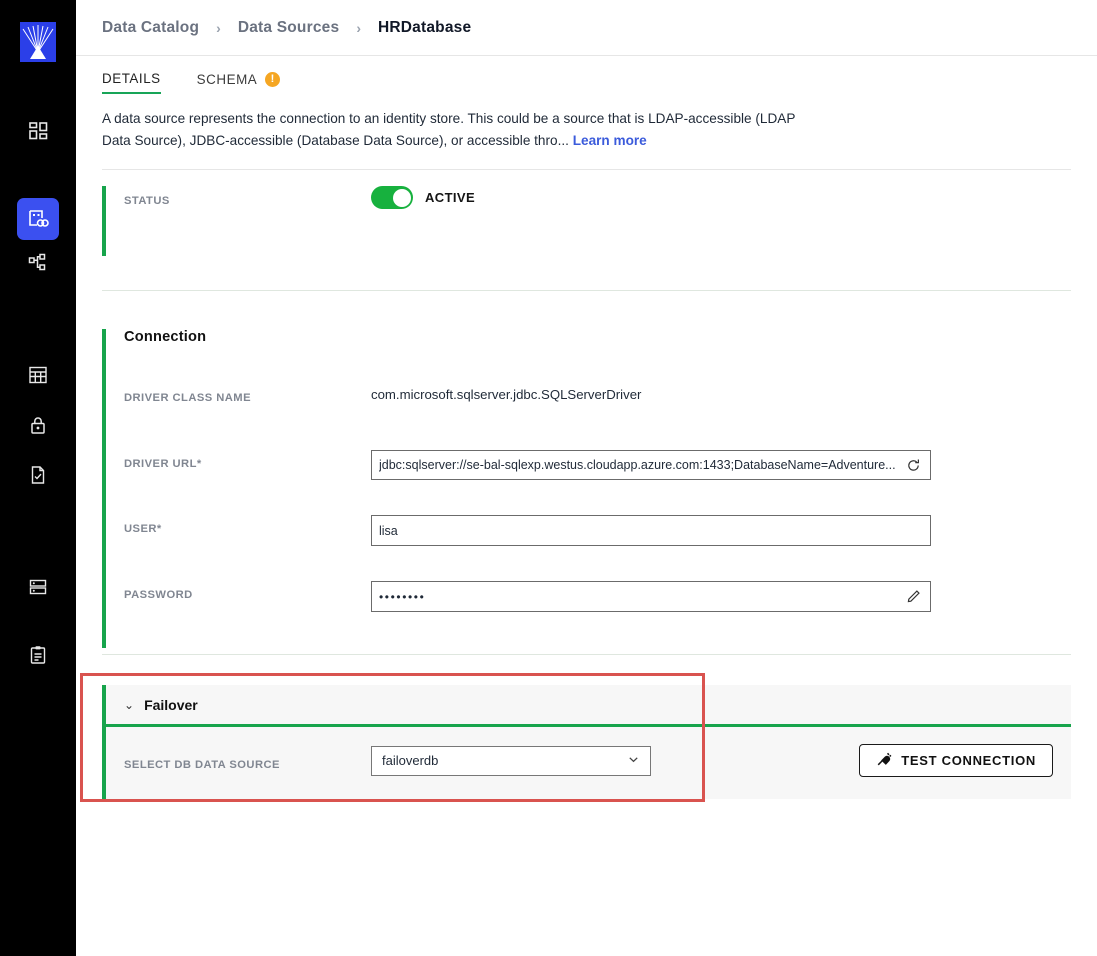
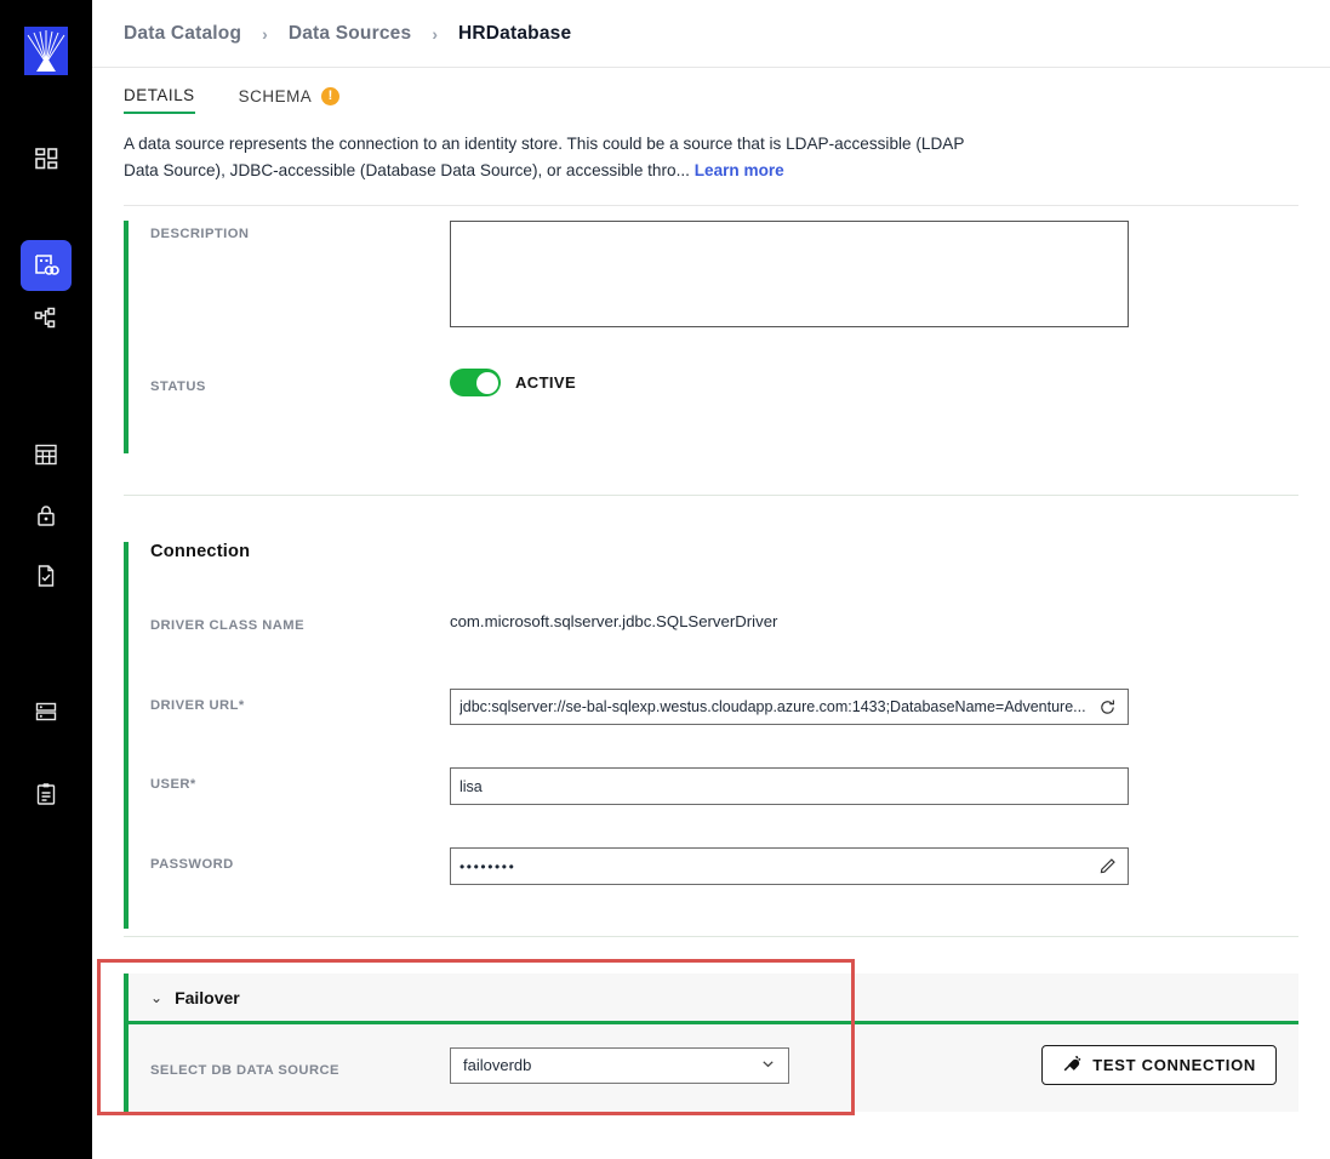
  Data Catalog
  ›
  Data Sources
  ›
  HRDatabase
  DETAILS
  SCHEMA
  !
  A data source represents the connection to an identity store. This could be a source that is LDAP-accessible (LDAP Data Source), JDBC-accessible (Database Data Source), or accessible thro... Learn more
+ DESCRIPTION
  STATUS
  ACTIVE
  Connection
  DRIVER CLASS NAME
  com.microsoft.sqlserver.jdbc.SQLServerDriver
  DRIVER URL*
  jdbc:sqlserver://se-bal-sqlexp.westus.cloudapp.azure.com:1433;DatabaseName=Adventure...
  USER*
  lisa
  PASSWORD
  ••••••••
  ⌄
  Failover
  SELECT DB DATA SOURCE
  failoverdb
  TEST CONNECTION
